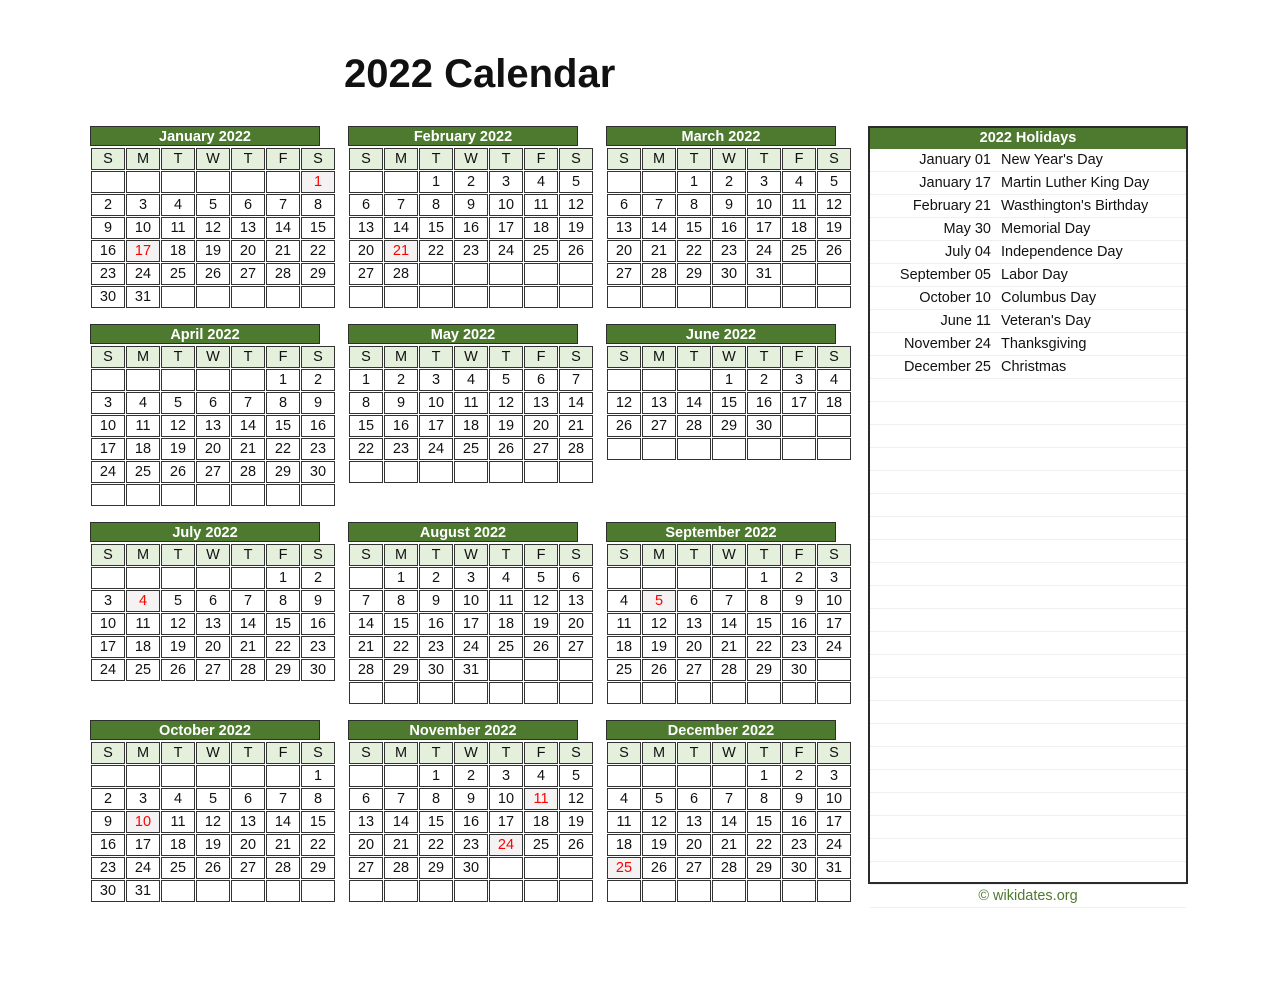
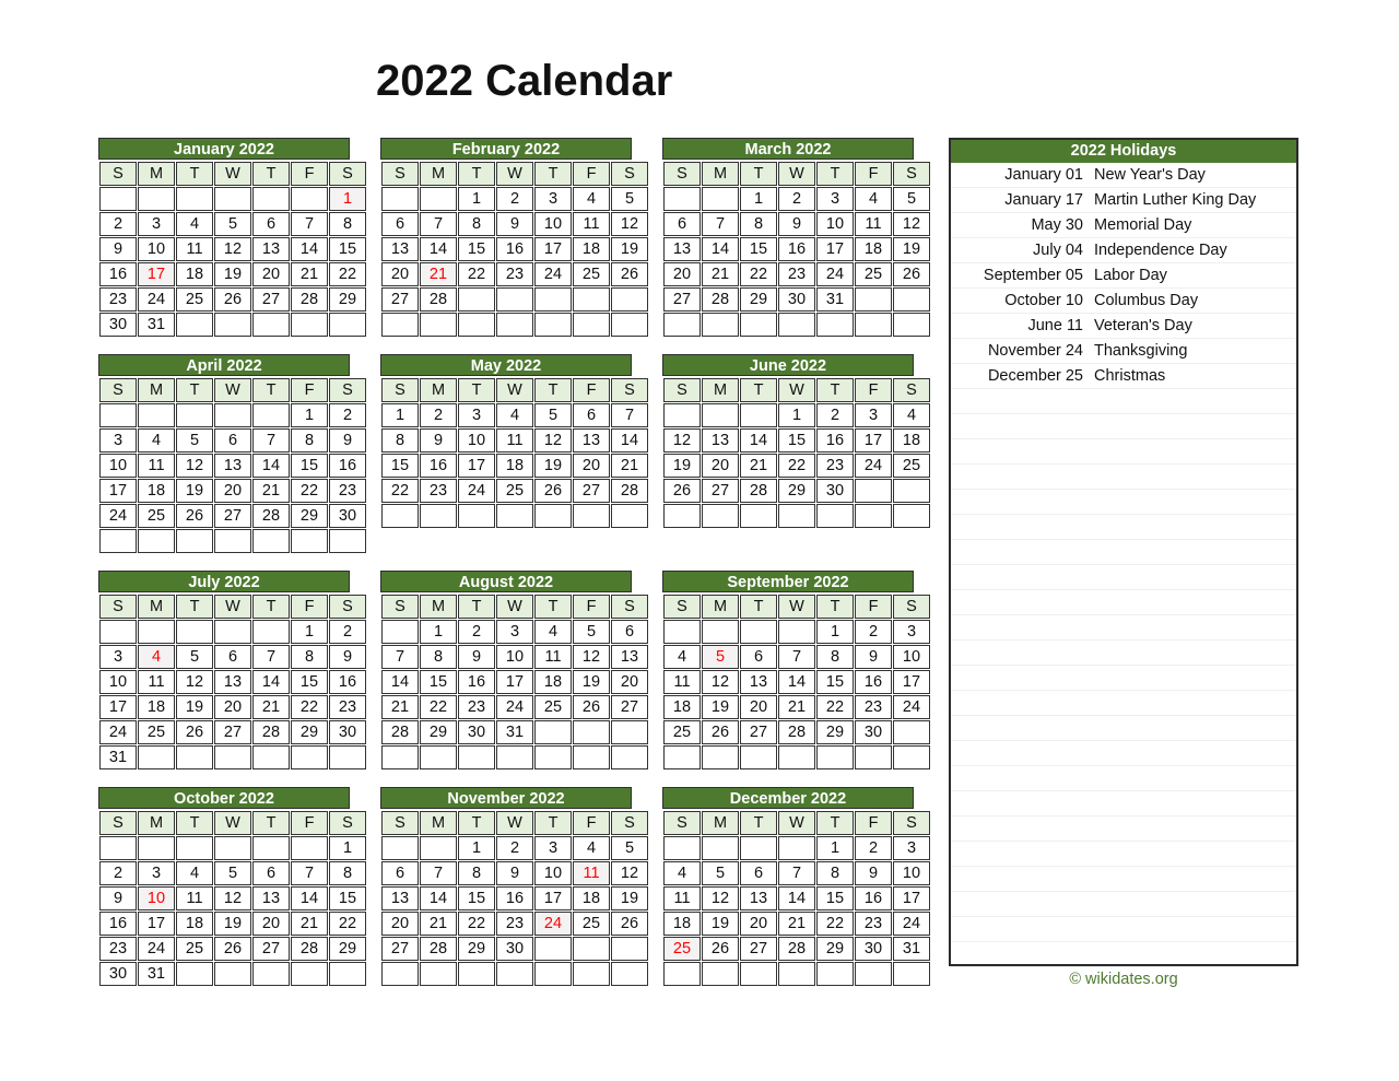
  2022 Calendar
  January 2022
  S	M	T	W	T	F	S
  						1
  2	3	4	5	6	7	8
  9	10	11	12	13	14	15
  16	17	18	19	20	21	22
  23	24	25	26	27	28	29
  30	31
  February 2022
  S	M	T	W	T	F	S
  		1	2	3	4	5
  6	7	8	9	10	11	12
  13	14	15	16	17	18	19
  20	21	22	23	24	25	26
  27	28
  March 2022
  S	M	T	W	T	F	S
  		1	2	3	4	5
  6	7	8	9	10	11	12
  13	14	15	16	17	18	19
  20	21	22	23	24	25	26
  27	28	29	30	31
  April 2022
  S	M	T	W	T	F	S
  					1	2
  3	4	5	6	7	8	9
  10	11	12	13	14	15	16
  17	18	19	20	21	22	23
  24	25	26	27	28	29	30
  May 2022
  S	M	T	W	T	F	S
  1	2	3	4	5	6	7
  8	9	10	11	12	13	14
  15	16	17	18	19	20	21
  22	23	24	25	26	27	28
  June 2022
  S	M	T	W	T	F	S
  			1	2	3	4
  12	13	14	15	16	17	18
+ 19	20	21	22	23	24	25
  26	27	28	29	30
  July 2022
  S	M	T	W	T	F	S
  					1	2
  3	4	5	6	7	8	9
  10	11	12	13	14	15	16
  17	18	19	20	21	22	23
  24	25	26	27	28	29	30
+ 31
  August 2022
  S	M	T	W	T	F	S
  	1	2	3	4	5	6
  7	8	9	10	11	12	13
  14	15	16	17	18	19	20
  21	22	23	24	25	26	27
  28	29	30	31
  September 2022
  S	M	T	W	T	F	S
  				1	2	3
  4	5	6	7	8	9	10
  11	12	13	14	15	16	17
  18	19	20	21	22	23	24
  25	26	27	28	29	30
  October 2022
  S	M	T	W	T	F	S
  						1
  2	3	4	5	6	7	8
  9	10	11	12	13	14	15
  16	17	18	19	20	21	22
  23	24	25	26	27	28	29
  30	31
  November 2022
  S	M	T	W	T	F	S
  		1	2	3	4	5
  6	7	8	9	10	11	12
  13	14	15	16	17	18	19
  20	21	22	23	24	25	26
  27	28	29	30
  December 2022
  S	M	T	W	T	F	S
  				1	2	3
  4	5	6	7	8	9	10
  11	12	13	14	15	16	17
  18	19	20	21	22	23	24
  25	26	27	28	29	30	31
  2022 Holidays
  January 01
  New Year's Day
  January 17
  Martin Luther King Day
- February 21
- Wasthington's Birthday
  May 30
  Memorial Day
  July 04
  Independence Day
  September 05
  Labor Day
  October 10
  Columbus Day
  June 11
  Veteran's Day
  November 24
  Thanksgiving
  December 25
  Christmas
  © wikidates.org
